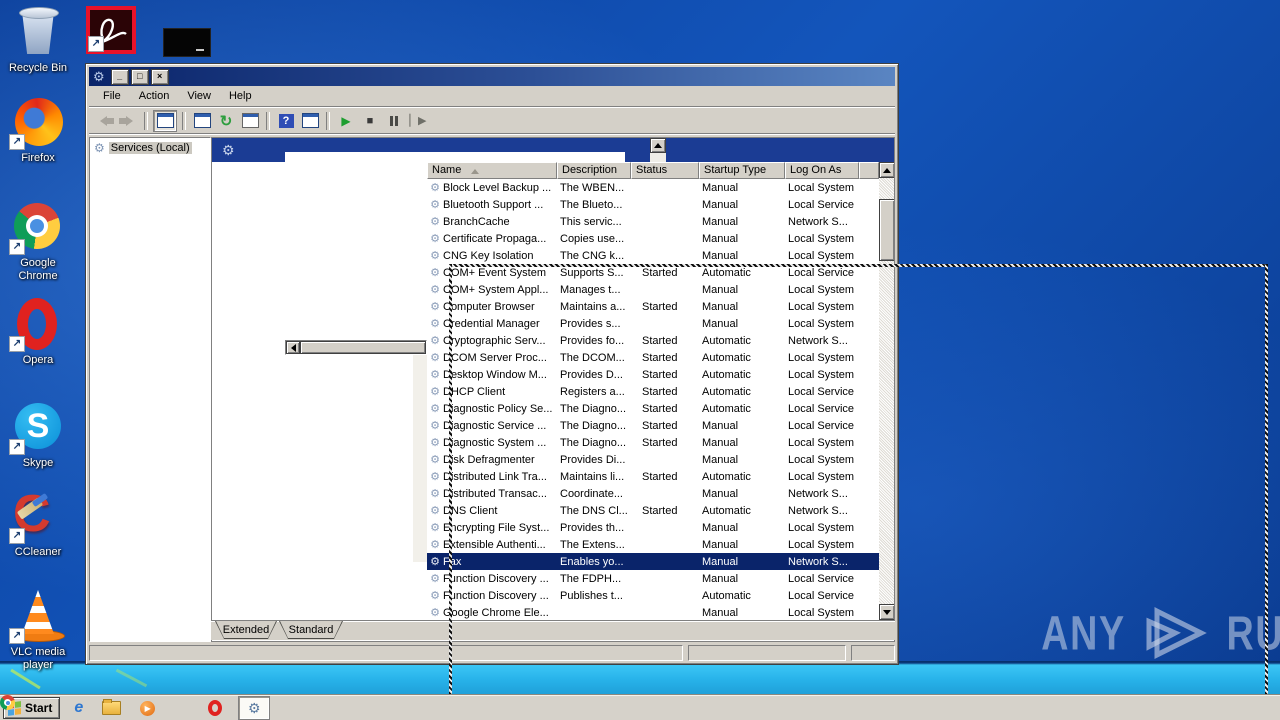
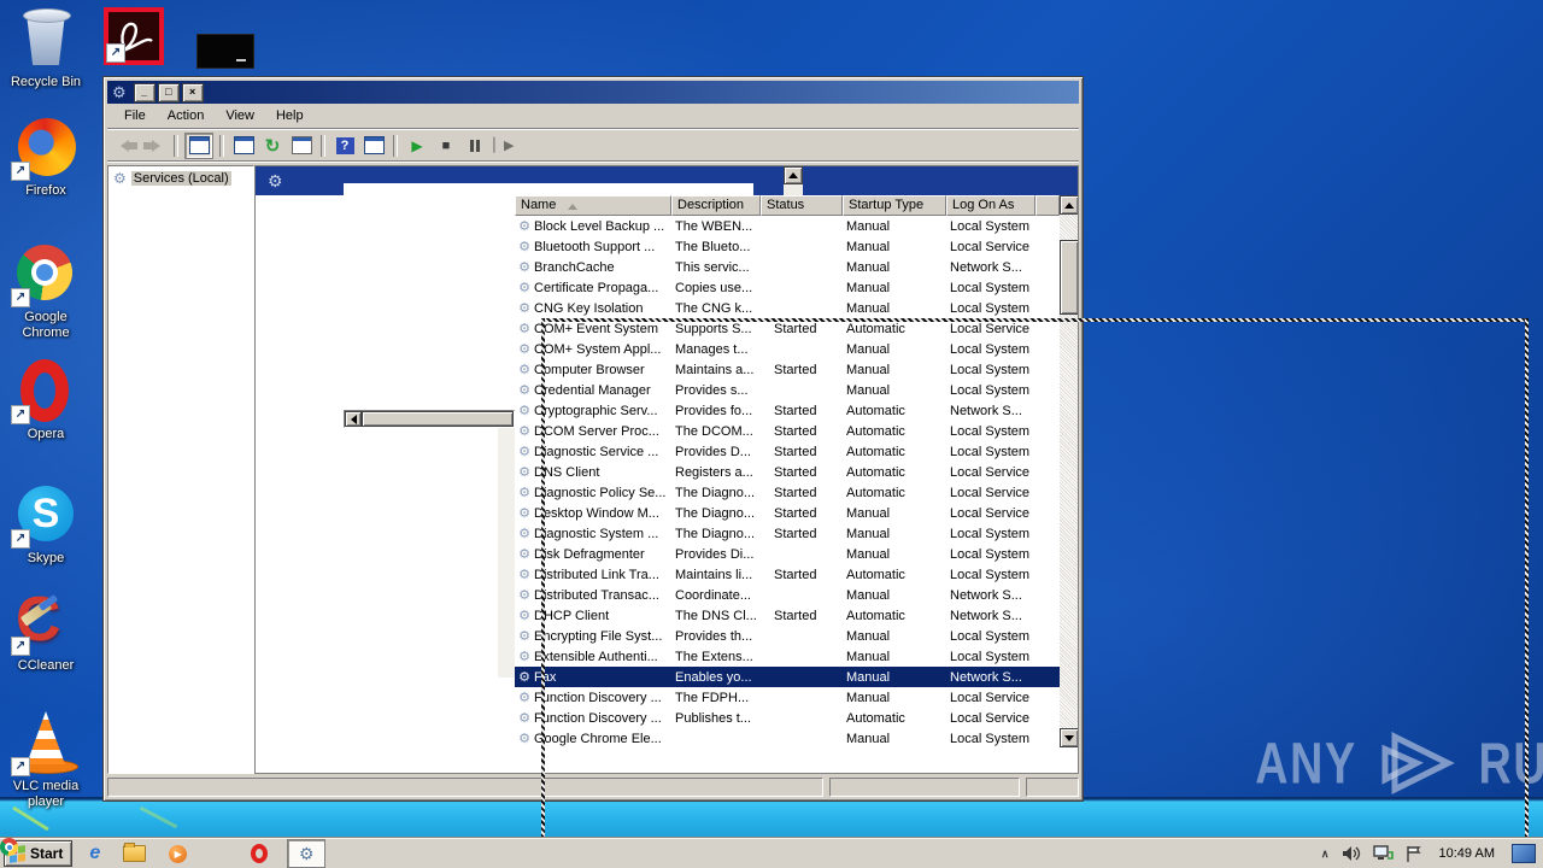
  Recycle Bin
  ↗
  ↗
  Firefox
  ↗
  Google Chrome
  ↗
  Opera
  S
  ↗
  Skype
  C
  ↗
  CCleaner
  ↗
  VLC media player
  ANY
  ⚙
  _
  □
  ×
  File
  Action
  View
  Help
  ↻
  ?
  ▶
  ■
  ▏▶
  ⚙
  Services (Local)
  ⚙
  Name
  Description
  Status
  Startup Type
  Log On As
  ⚙
  Block Level Backup ...
  The WBEN...
  Manual
  Local System
  ⚙
  Bluetooth Support ...
  The Blueto...
  Manual
  Local Service
  ⚙
  BranchCache
  This servic...
  Manual
  Network S...
  ⚙
  Certificate Propaga...
  Copies use...
  Manual
  Local System
  ⚙
  CNG Key Isolation
  The CNG k...
  Manual
  Local System
  ⚙
  COM+ Event System
  Supports S...
  Started
  Automatic
  Local Service
  ⚙
  COM+ System Appl...
  Manages t...
  Manual
  Local System
  ⚙
  Computer Browser
  Maintains a...
  Started
  Manual
  Local System
  ⚙
  Credential Manager
  Provides s...
  Manual
  Local System
  ⚙
  Cryptographic Serv...
  Provides fo...
  Started
  Automatic
  Network S...
  ⚙
  DCOM Server Proc...
  The DCOM...
  Started
  Automatic
  Local System
  ⚙
- Desktop Window M...
+ Diagnostic Service ...
  Provides D...
  Started
  Automatic
  Local System
  ⚙
- DHCP Client
+ DNS Client
  Registers a...
  Started
  Automatic
  Local Service
  ⚙
  Diagnostic Policy Se...
  The Diagno...
  Started
  Automatic
  Local Service
  ⚙
- Diagnostic Service ...
+ Desktop Window M...
  The Diagno...
  Started
  Manual
  Local Service
  ⚙
  Diagnostic System ...
  The Diagno...
  Started
  Manual
  Local System
  ⚙
  Disk Defragmenter
  Provides Di...
  Manual
  Local System
  ⚙
  Distributed Link Tra...
  Maintains li...
  Started
  Automatic
  Local System
  ⚙
  Distributed Transac...
  Coordinate...
  Manual
  Network S...
  ⚙
- DNS Client
+ DHCP Client
  The DNS Cl...
  Started
  Automatic
  Network S...
  ⚙
  Encrypting File Syst...
  Provides th...
  Manual
  Local System
  ⚙
  Extensible Authenti...
  The Extens...
  Manual
  Local System
  ⚙
  Fax
  Enables yo...
  Manual
  Network S...
  ⚙
  Function Discovery ...
  The FDPH...
  Manual
  Local Service
  ⚙
  Function Discovery ...
  Publishes t...
  Automatic
  Local Service
  ⚙
  Google Chrome Ele...
  Manual
  Local System
- Extended
- Standard
  Start
  e
  ▶
  ⚙
+ ∧
+ 10:49 AM
